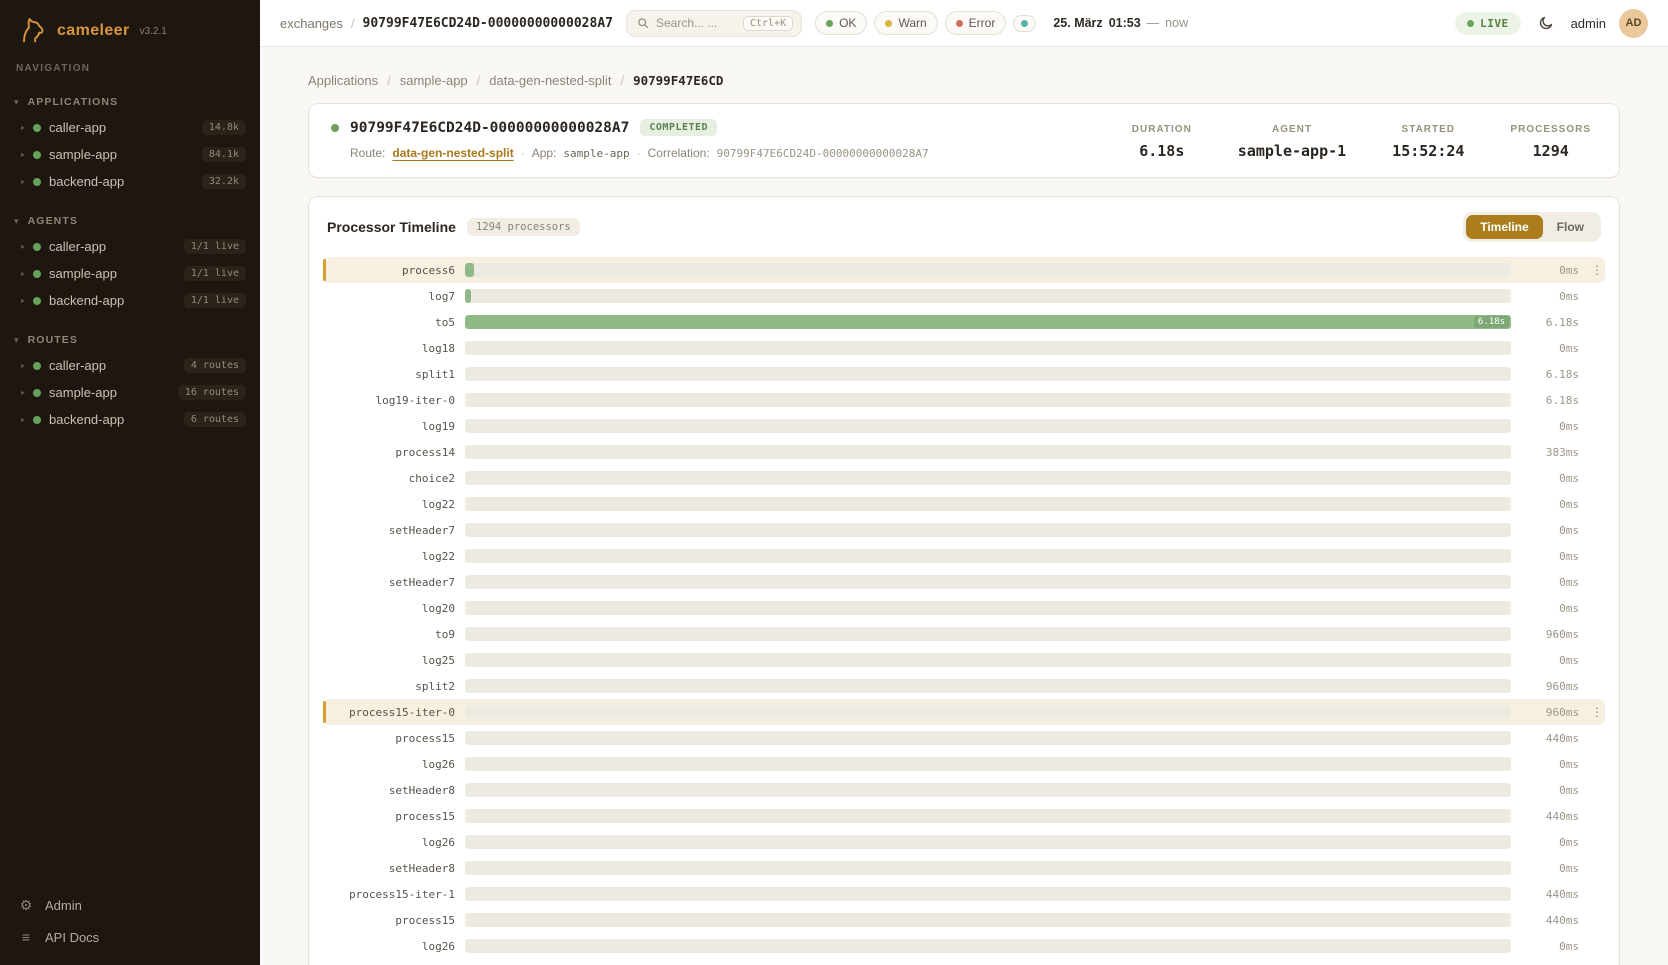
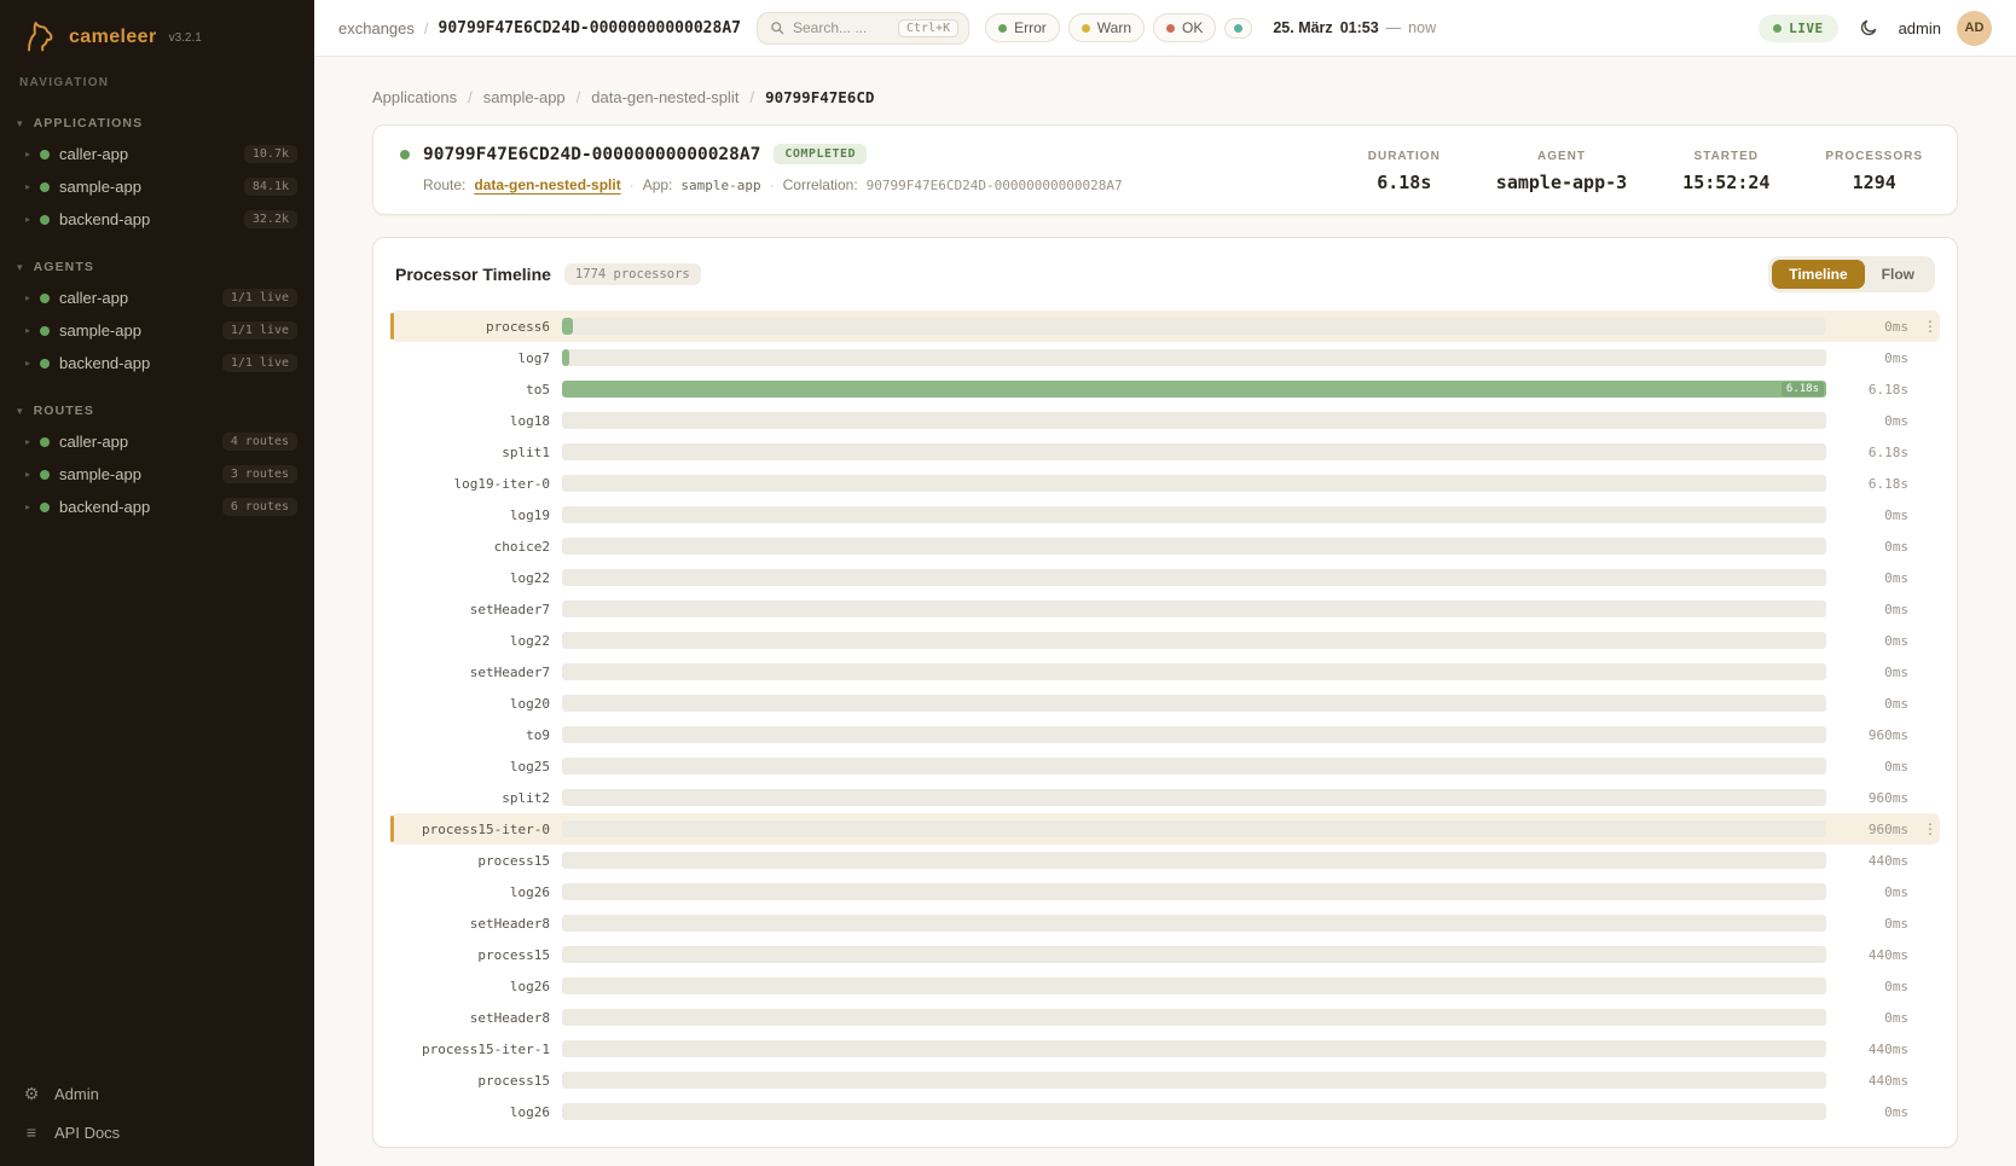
  cameleer
  v3.2.1
  NAVIGATION
  ▾
  APPLICATIONS
  ▸
  caller-app
- 14.8k
+ 10.7k
  ▸
  sample-app
  84.1k
  ▸
  backend-app
  32.2k
  ▾
  AGENTS
  ▸
  caller-app
  1/1 live
  ▸
  sample-app
  1/1 live
  ▸
  backend-app
  1/1 live
  ▾
  ROUTES
  ▸
  caller-app
  4 routes
  ▸
  sample-app
- 16 routes
+ 3 routes
  ▸
  backend-app
  6 routes
  ⚙
  Admin
  ≡
  API Docs
  exchanges
  /
  90799F47E6CD24D-00000000000028A7
  Search... ...
  Ctrl+K
- OK
+ Error
  Warn
- Error
+ OK
  25. März
  01:53
  —
  now
  LIVE
  admin
  AD
  Applications
  /
  sample-app
  /
  data-gen-nested-split
  /
  90799F47E6CD
  90799F47E6CD24D-00000000000028A7
  COMPLETED
  Route:
  data-gen-nested-split
  ·
  App:
  sample-app
  ·
  Correlation:
  90799F47E6CD24D-00000000000028A7
  DURATION
  6.18s
  AGENT
- sample-app-1
+ sample-app-3
  STARTED
  15:52:24
  PROCESSORS
  1294
  Processor Timeline
- 1294 processors
+ 1774 processors
  Timeline
  Flow
  process6
  0ms
  ⋮
  log7
  0ms
  to5
  6.18s
  6.18s
  log18
  0ms
  split1
  6.18s
  log19-iter-0
  6.18s
  log19
  0ms
- process14
- 383ms
  choice2
  0ms
  log22
  0ms
  setHeader7
  0ms
  log22
  0ms
  setHeader7
  0ms
  log20
  0ms
  to9
  960ms
  log25
  0ms
  split2
  960ms
  process15-iter-0
  960ms
  ⋮
  process15
  440ms
  log26
  0ms
  setHeader8
  0ms
  process15
  440ms
  log26
  0ms
  setHeader8
  0ms
  process15-iter-1
  440ms
  process15
  440ms
  log26
  0ms
